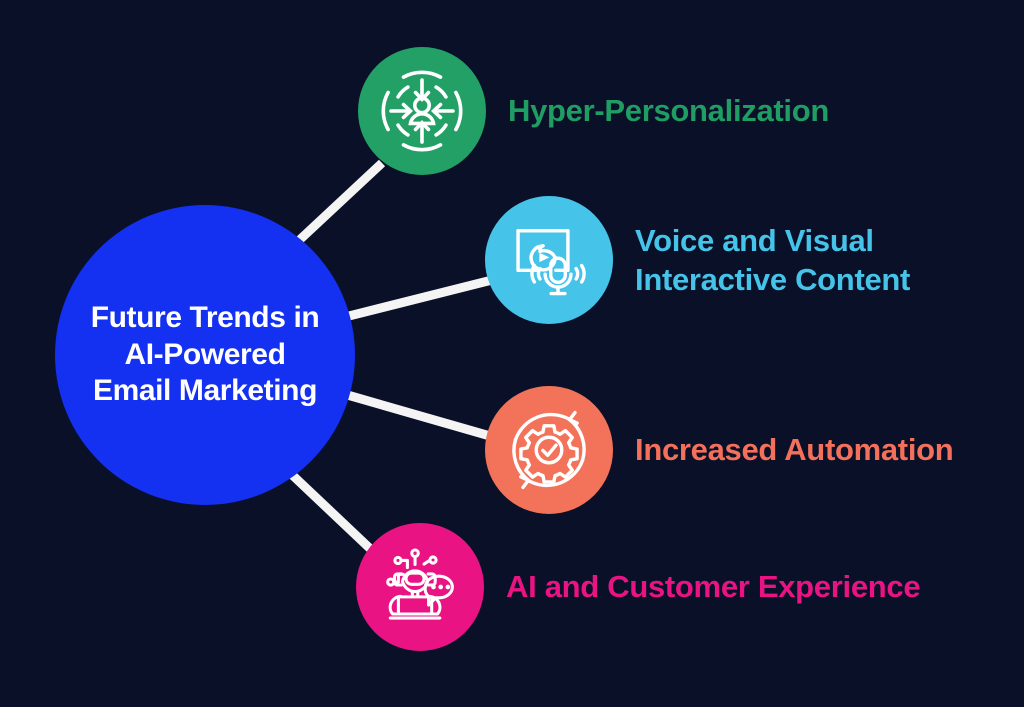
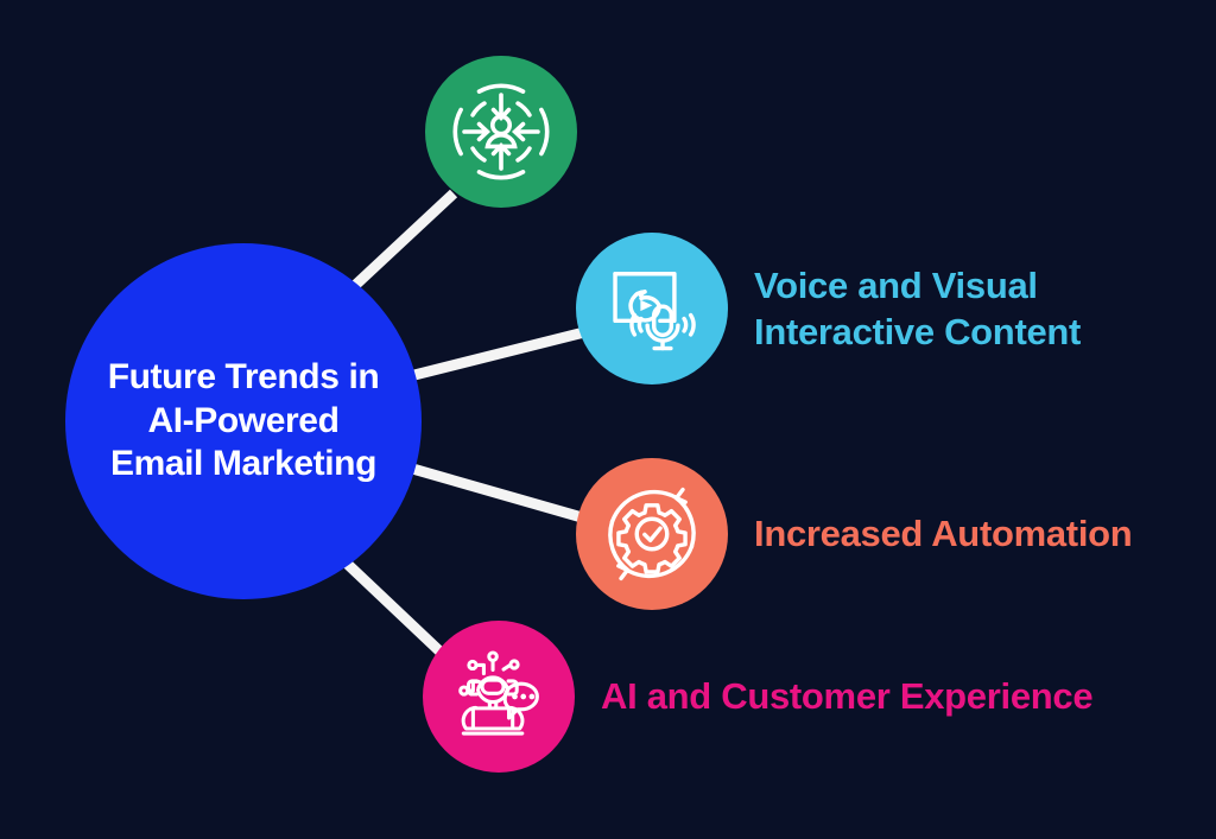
  Future Trends in
  AI-Powered
  Email Marketing
- Hyper-Personalization
  Voice and Visual
  Interactive Content
  Increased Automation
  AI and Customer Experience
